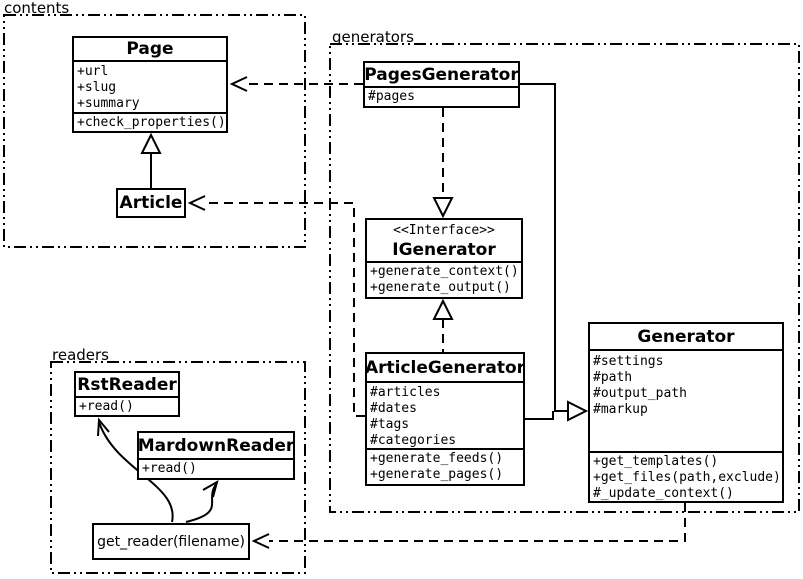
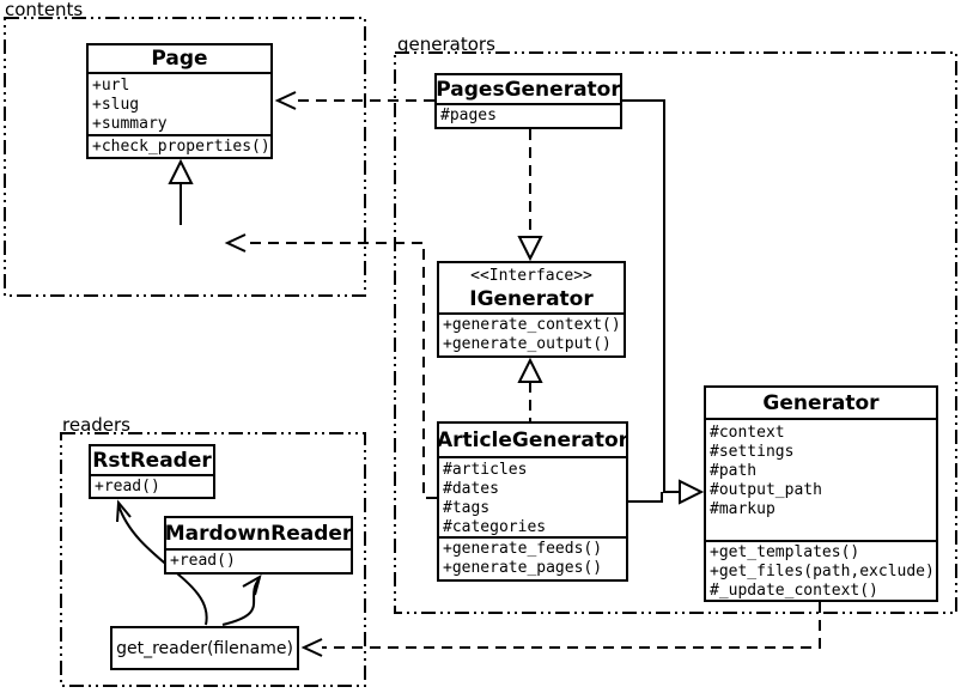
  contents
  generators
  readers
  Page
  +url
  +slug
  +summary
  +check_properties()
- Article
  PagesGenerator
  #pages
  <<Interface>>
  IGenerator
  +generate_context()
  +generate_output()
  ArticleGenerator
  #articles
  #dates
  #tags
  #categories
  +generate_feeds()
  +generate_pages()
  Generator
+ #context
  #settings
  #path
  #output_path
  #markup
  +get_templates()
  +get_files(path,exclude)
  #_update_context()
  RstReader
  +read()
  MardownReader
  +read()
  get_reader(filename)
